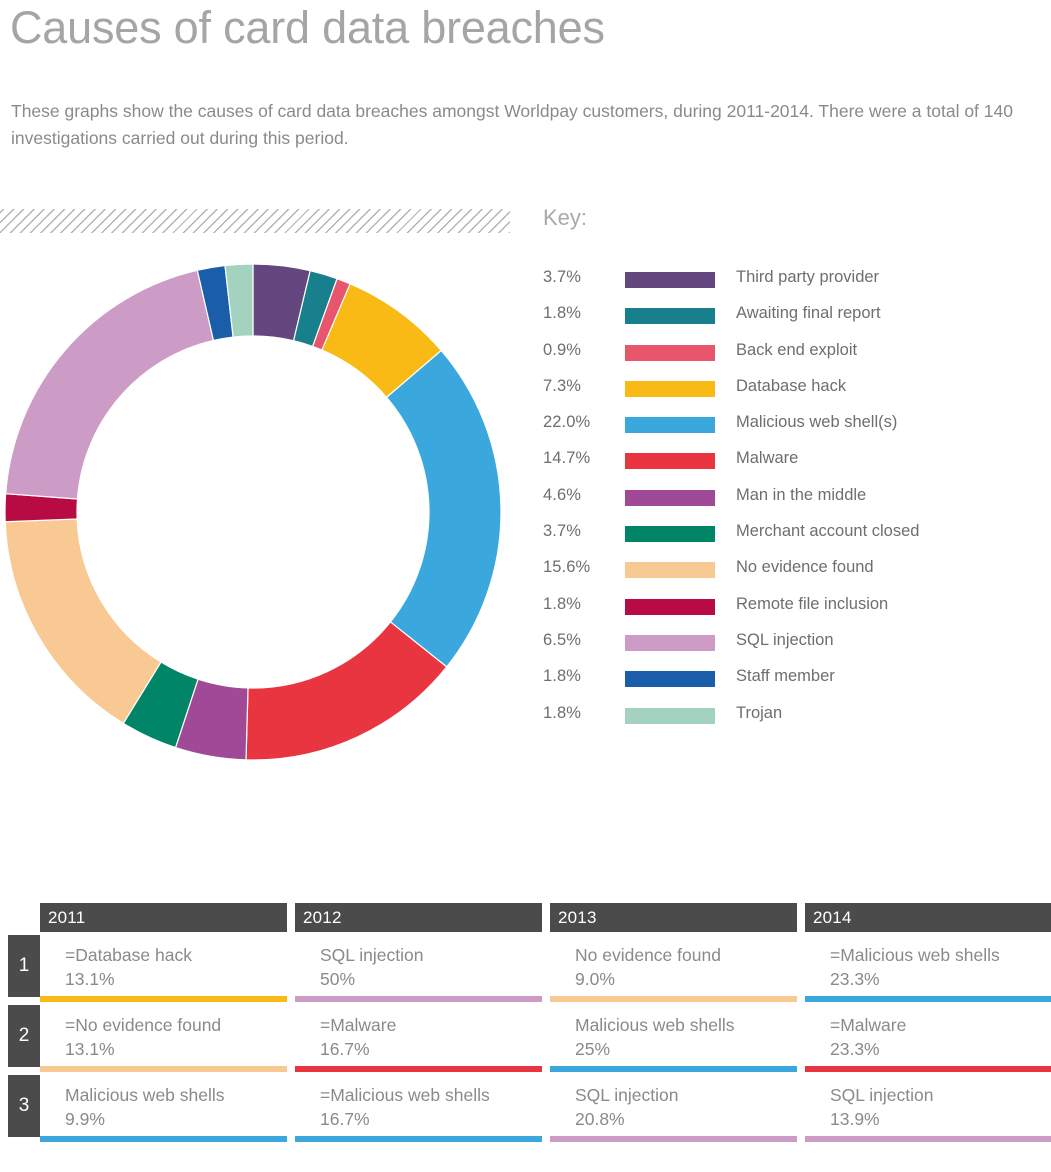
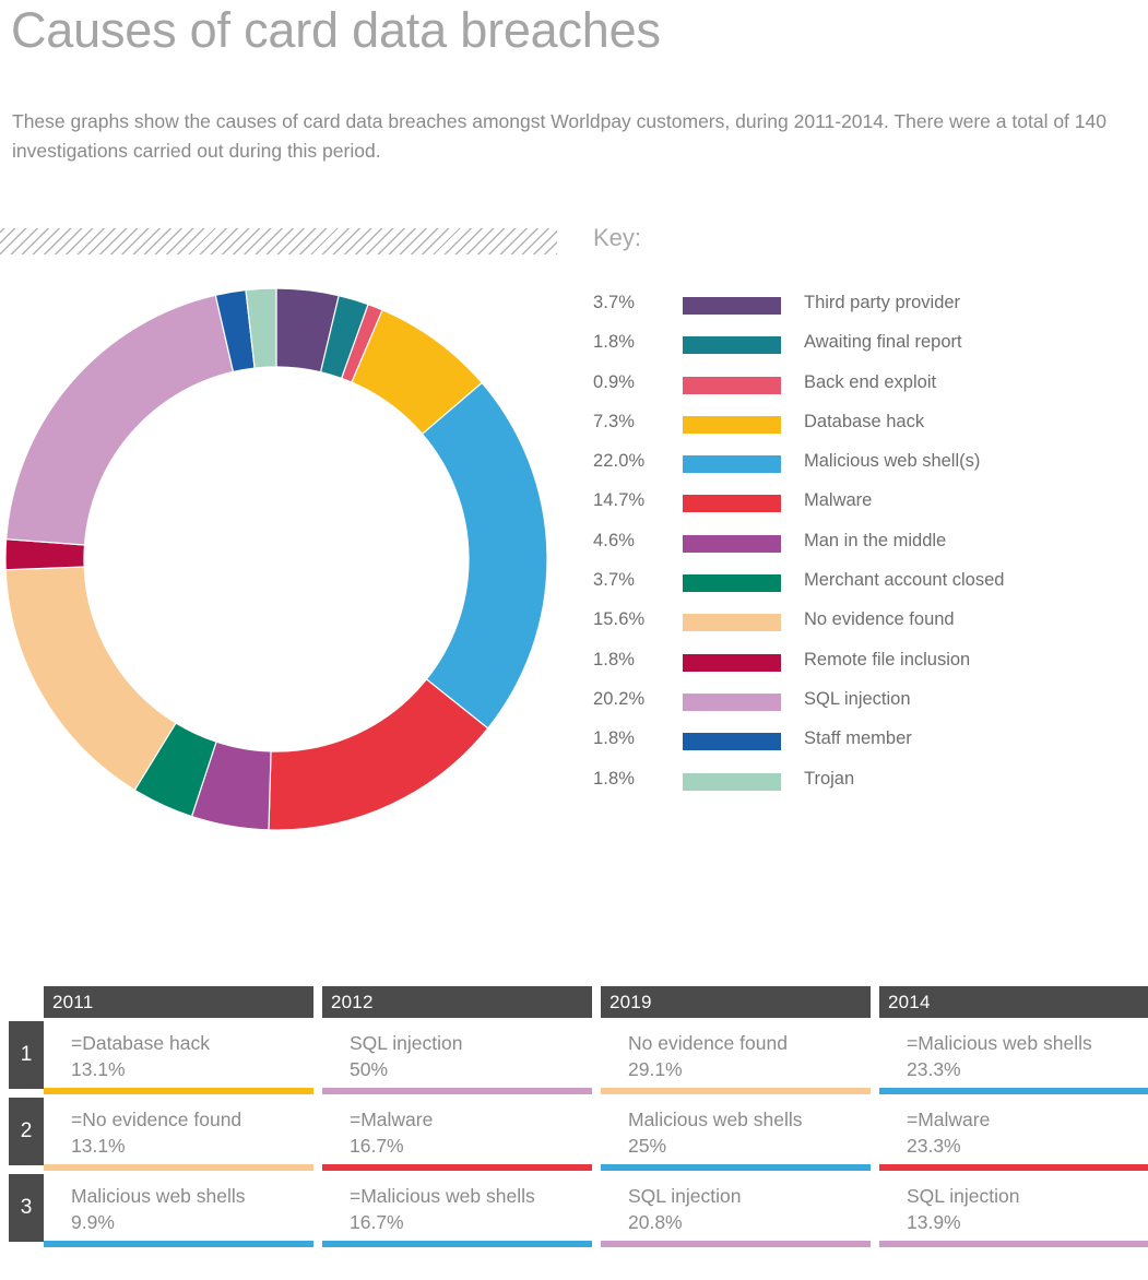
  Causes of card data breaches
  These graphs show the causes of card data breaches amongst Worldpay customers, during 2011-2014. There were a total of 140 investigations carried out during this period.
  Key:
  3.7%
  Third party provider
  1.8%
  Awaiting final report
  0.9%
  Back end exploit
  7.3%
  Database hack
  22.0%
  Malicious web shell(s)
  14.7%
  Malware
  4.6%
  Man in the middle
  3.7%
  Merchant account closed
  15.6%
  No evidence found
  1.8%
  Remote file inclusion
- 6.5%
+ 20.2%
  SQL injection
  1.8%
  Staff member
  1.8%
  Trojan
  1
  2
  3
  2011
  =Database hack
  13.1%
  =No evidence found
  13.1%
  Malicious web shells
  9.9%
  2012
  SQL injection
  50%
  =Malware
  16.7%
  =Malicious web shells
  16.7%
- 2013
+ 2019
  No evidence found
- 9.0%
+ 29.1%
  Malicious web shells
  25%
  SQL injection
  20.8%
  2014
  =Malicious web shells
  23.3%
  =Malware
  23.3%
  SQL injection
  13.9%
